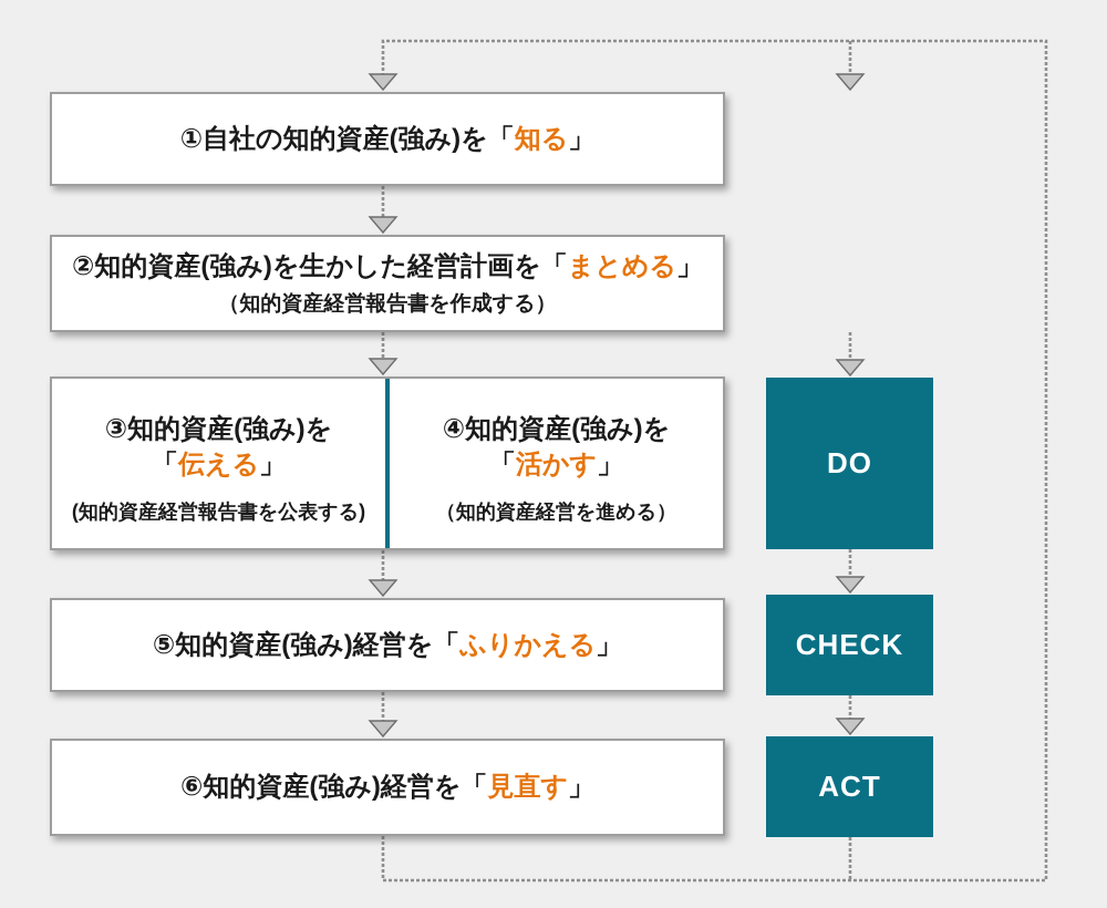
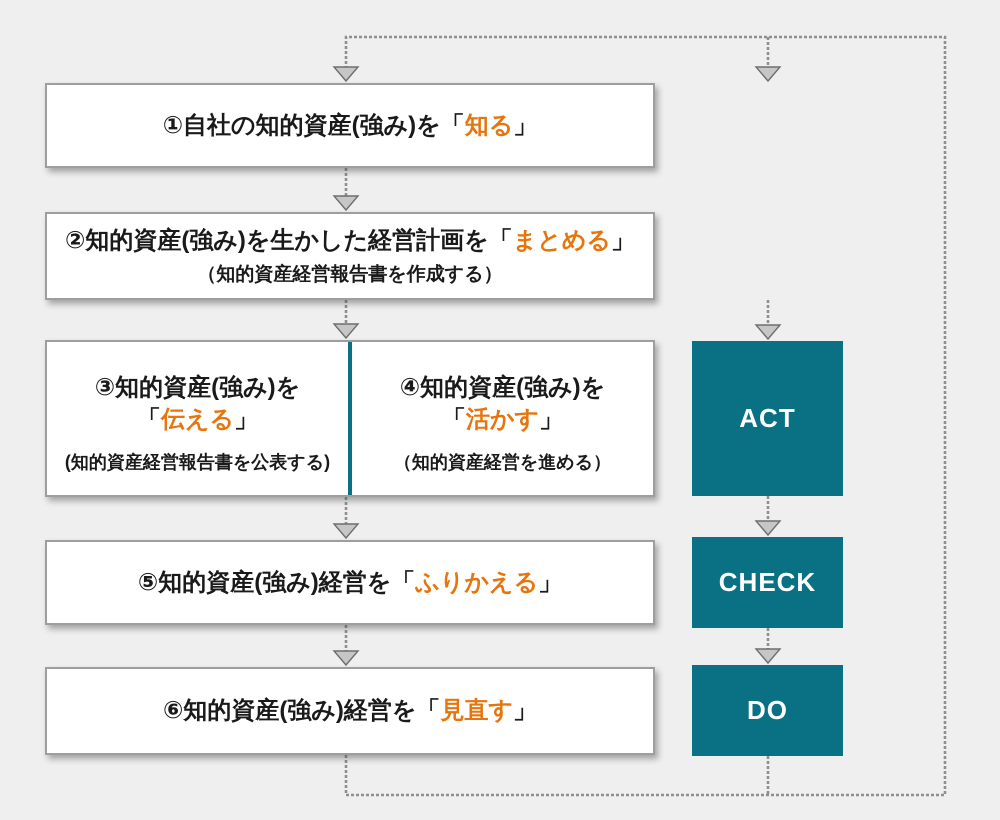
  ①自社の知的資産(強み)を「知る」
  ②知的資産(強み)を生かした経営計画を「まとめる」
  （知的資産経営報告書を作成する）
  ③知的資産(強み)を
  「伝える」
  (知的資産経営報告書を公表する)
  ④知的資産(強み)を
  「活かす」
  （知的資産経営を進める）
  ⑤知的資産(強み)経営を「ふりかえる」
  ⑥知的資産(強み)経営を「見直す」
- DO
+ ACT
  CHECK
- ACT
+ DO
